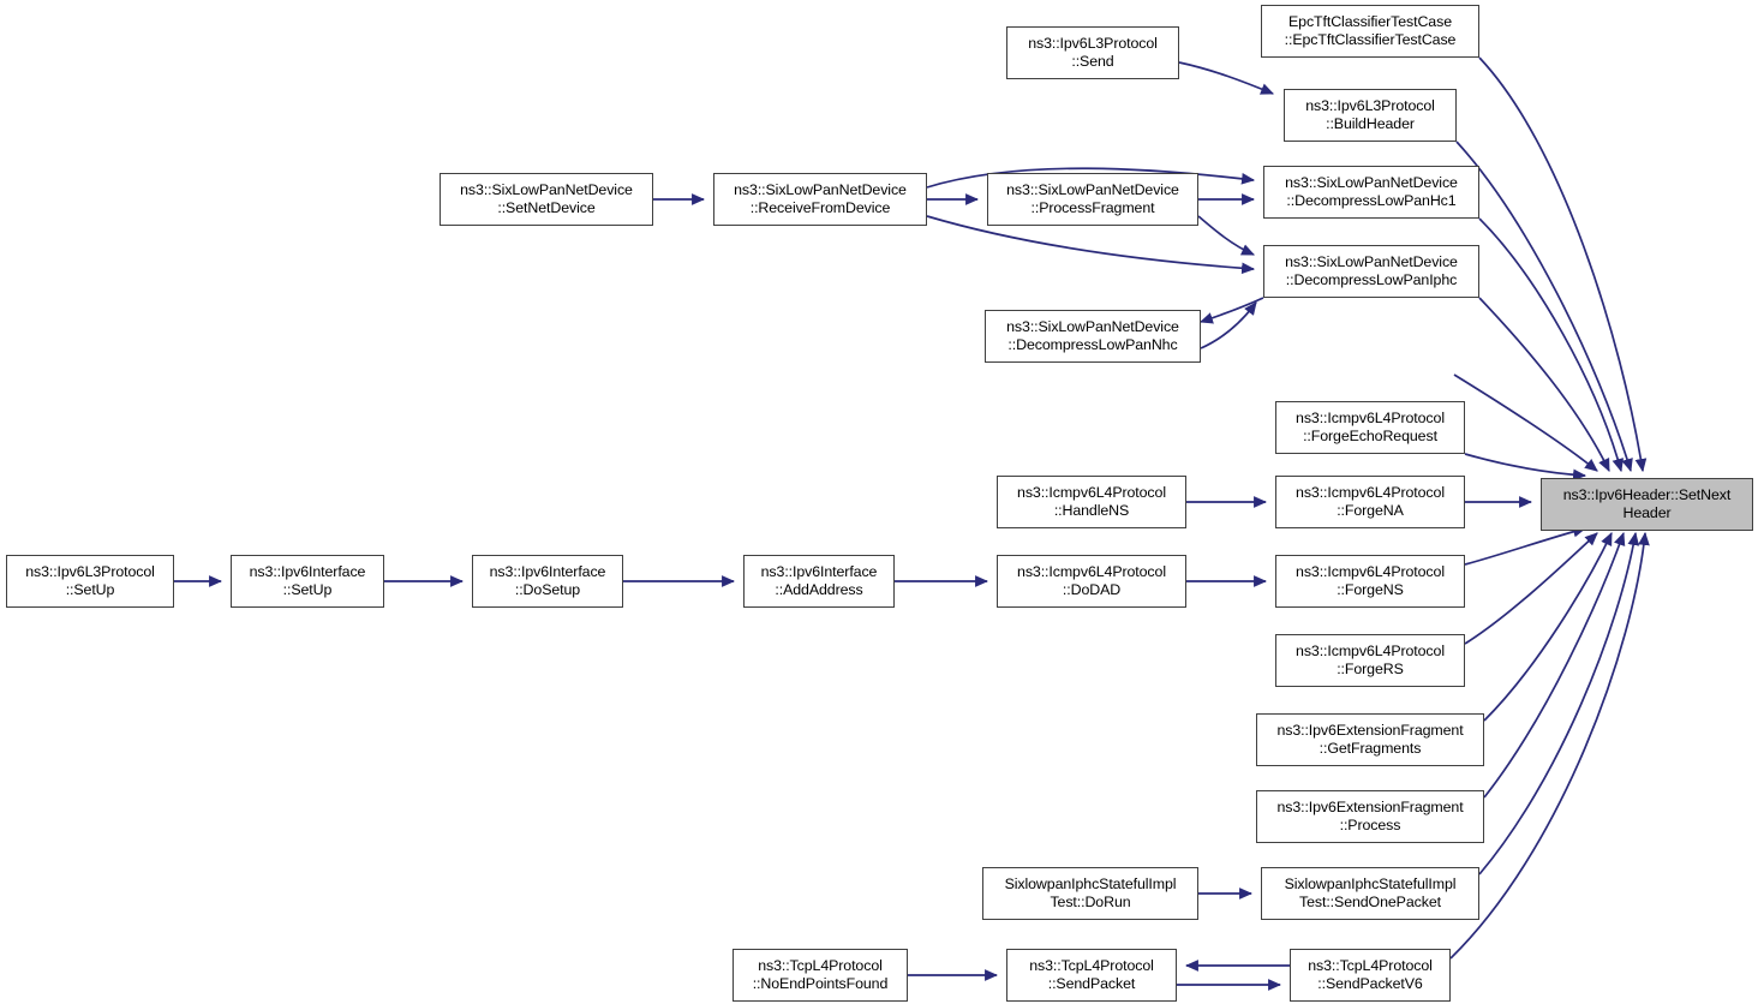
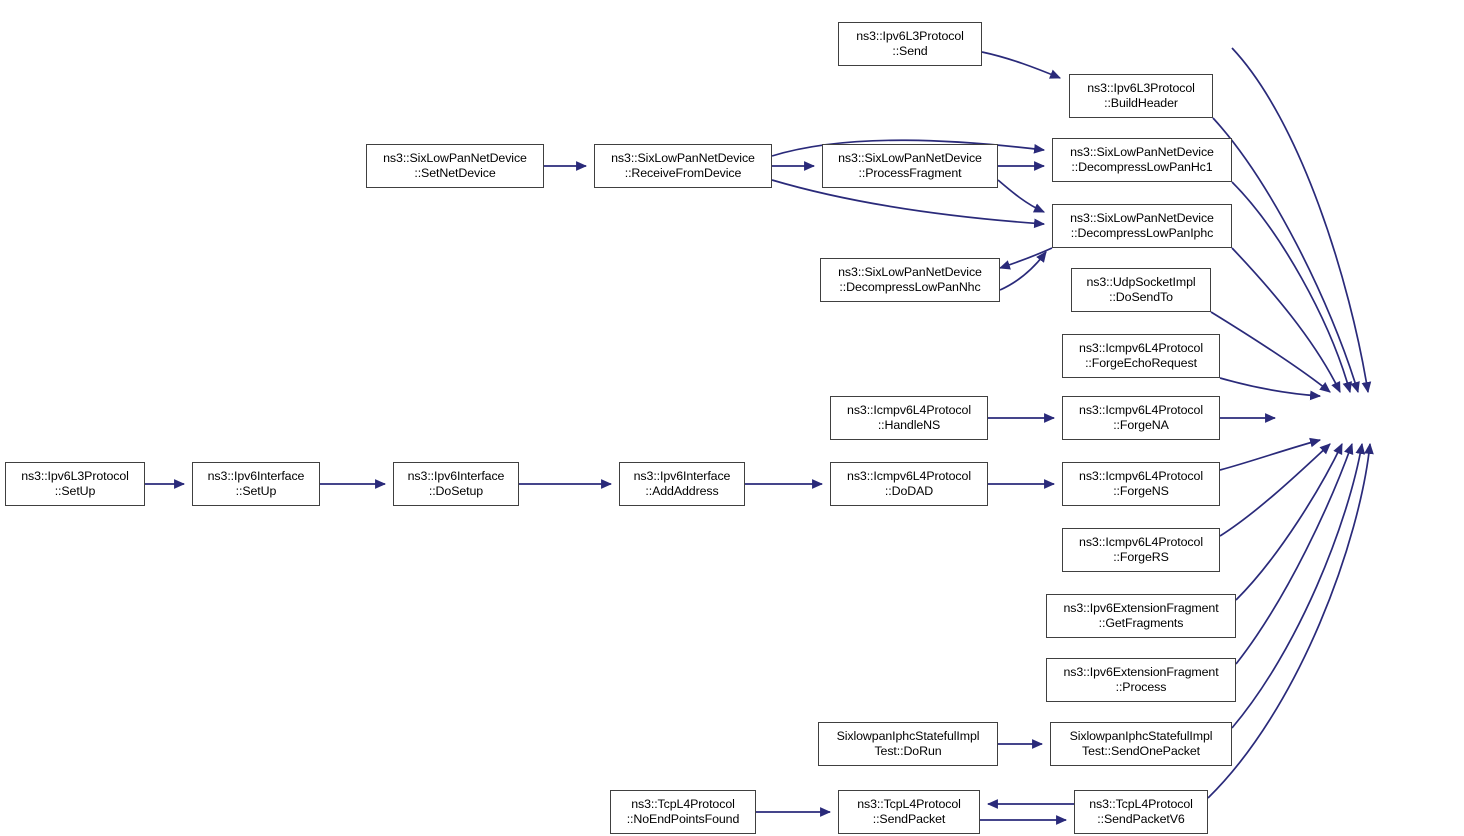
  ns3::Ipv6L3Protocol
  ::Send
- EpcTftClassifierTestCase
- ::EpcTftClassifierTestCase
  ns3::Ipv6L3Protocol
  ::BuildHeader
  ns3::SixLowPanNetDevice
  ::SetNetDevice
  ns3::SixLowPanNetDevice
  ::ReceiveFromDevice
  ns3::SixLowPanNetDevice
  ::ProcessFragment
  ns3::SixLowPanNetDevice
  ::DecompressLowPanHc1
  ns3::SixLowPanNetDevice
  ::DecompressLowPanIphc
  ns3::SixLowPanNetDevice
  ::DecompressLowPanNhc
+ ns3::UdpSocketImpl
+ ::DoSendTo
  ns3::Icmpv6L4Protocol
  ::ForgeEchoRequest
  ns3::Icmpv6L4Protocol
  ::HandleNS
  ns3::Icmpv6L4Protocol
  ::ForgeNA
- ns3::Ipv6Header::SetNext
- Header
  ns3::Ipv6L3Protocol
  ::SetUp
  ns3::Ipv6Interface
  ::SetUp
  ns3::Ipv6Interface
  ::DoSetup
  ns3::Ipv6Interface
  ::AddAddress
  ns3::Icmpv6L4Protocol
  ::DoDAD
  ns3::Icmpv6L4Protocol
  ::ForgeNS
  ns3::Icmpv6L4Protocol
  ::ForgeRS
  ns3::Ipv6ExtensionFragment
  ::GetFragments
  ns3::Ipv6ExtensionFragment
  ::Process
  SixlowpanIphcStatefulImpl
  Test::DoRun
  SixlowpanIphcStatefulImpl
  Test::SendOnePacket
  ns3::TcpL4Protocol
  ::NoEndPointsFound
  ns3::TcpL4Protocol
  ::SendPacket
  ns3::TcpL4Protocol
  ::SendPacketV6
